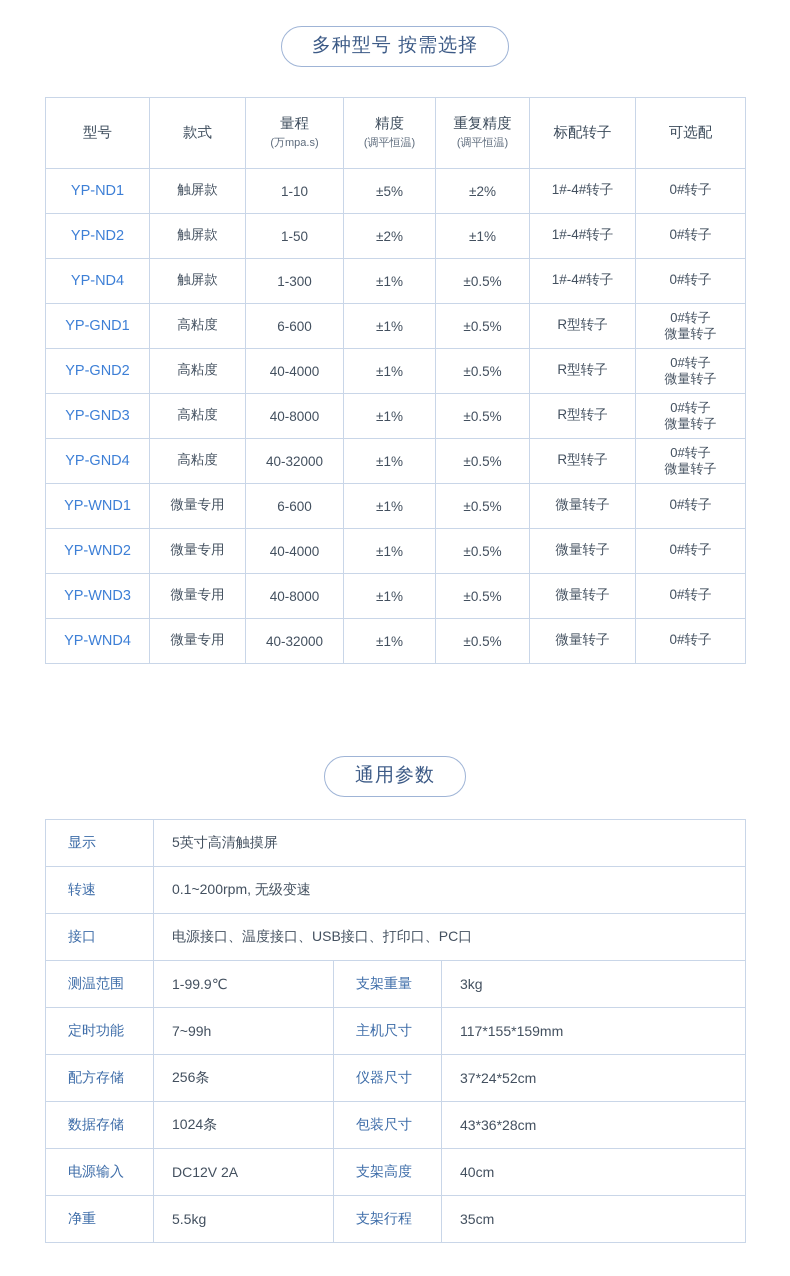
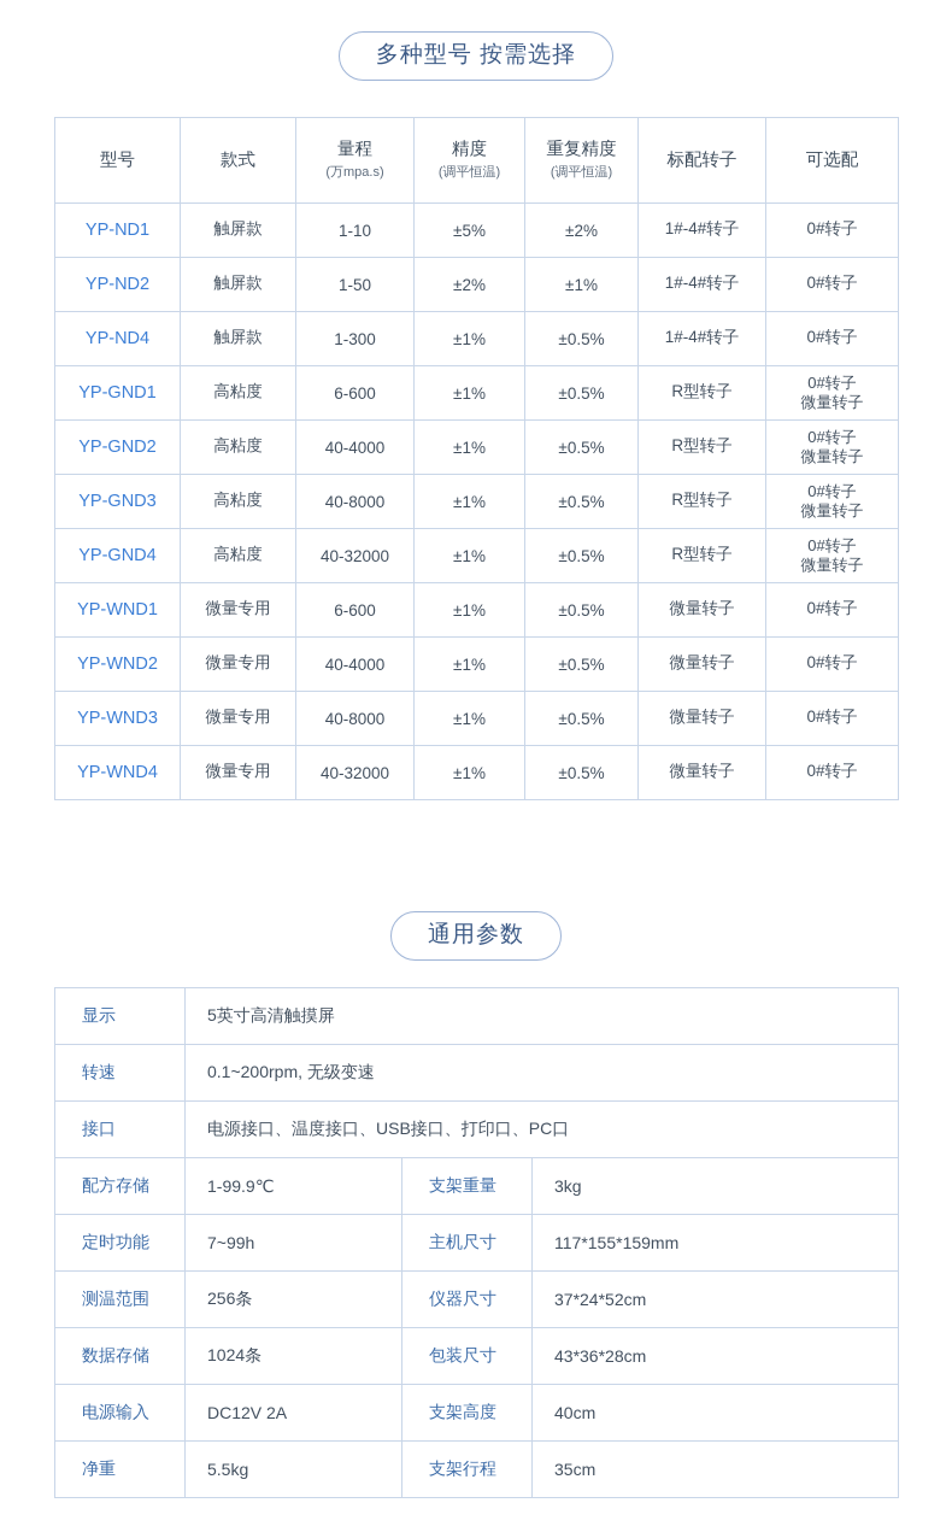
  多种型号 按需选择
  型号	款式	量程 (万mpa.s)	精度 (调平恒温)	重复精度 (调平恒温)	标配转子	可选配
  YP-ND1	触屏款	1-10	±5%	±2%	1#-4#转子	0#转子
  YP-ND2	触屏款	1-50	±2%	±1%	1#-4#转子	0#转子
  YP-ND4	触屏款	1-300	±1%	±0.5%	1#-4#转子	0#转子
  YP-GND1	高粘度	6-600	±1%	±0.5%	R型转子	0#转子微量转子
  YP-GND2	高粘度	40-4000	±1%	±0.5%	R型转子	0#转子微量转子
  YP-GND3	高粘度	40-8000	±1%	±0.5%	R型转子	0#转子微量转子
  YP-GND4	高粘度	40-32000	±1%	±0.5%	R型转子	0#转子微量转子
  YP-WND1	微量专用	6-600	±1%	±0.5%	微量转子	0#转子
  YP-WND2	微量专用	40-4000	±1%	±0.5%	微量转子	0#转子
  YP-WND3	微量专用	40-8000	±1%	±0.5%	微量转子	0#转子
  YP-WND4	微量专用	40-32000	±1%	±0.5%	微量转子	0#转子
  通用参数
  显示	5英寸高清触摸屏
  转速	0.1~200rpm, 无级变速
  接口	电源接口、温度接口、USB接口、打印口、PC口
- 测温范围	1-99.9℃	支架重量	3kg
+ 配方存储	1-99.9℃	支架重量	3kg
  定时功能	7~99h	主机尺寸	117*155*159mm
- 配方存储	256条	仪器尺寸	37*24*52cm
+ 测温范围	256条	仪器尺寸	37*24*52cm
  数据存储	1024条	包装尺寸	43*36*28cm
  电源输入	DC12V 2A	支架高度	40cm
  净重	5.5kg	支架行程	35cm
